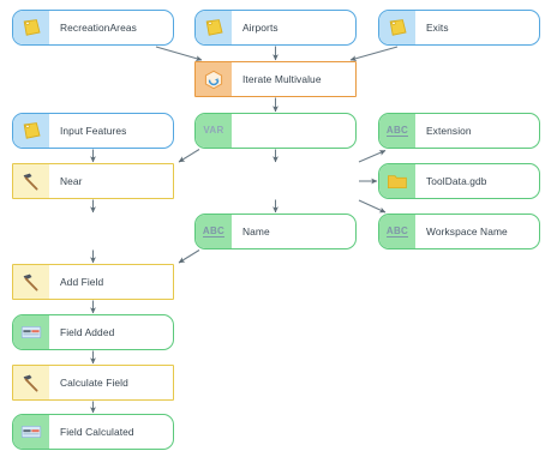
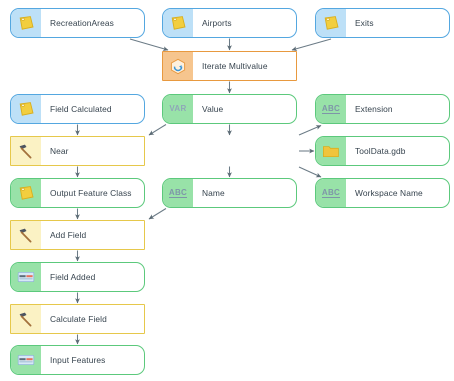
  RecreationAreas
  Airports
  Exits
  Iterate Multivalue
- Input Features
+ Field Calculated
  VAR
+ Value
  ABC
  Extension
  Near
  ToolData.gdb
+ Output Feature Class
  ABC
  Name
  ABC
  Workspace Name
  Add Field
  Field Added
  Calculate Field
- Field Calculated
+ Input Features
